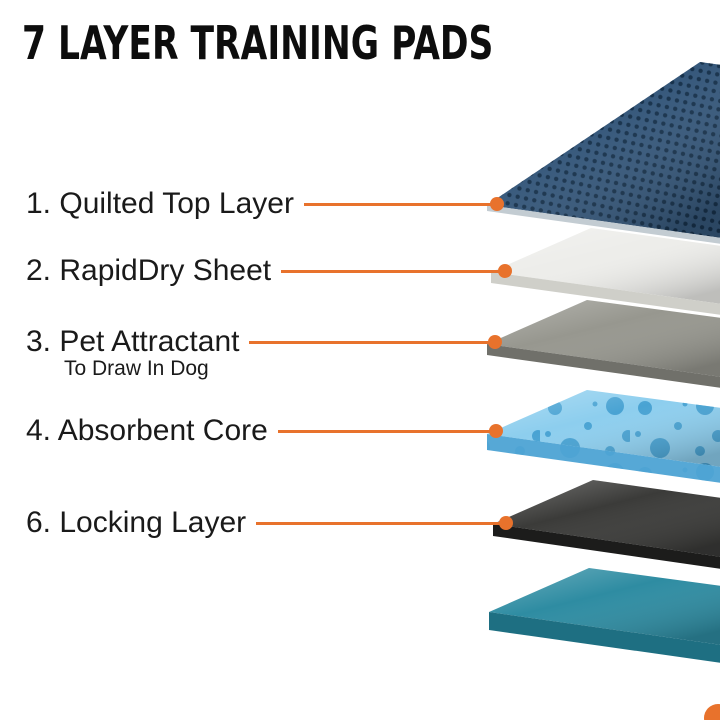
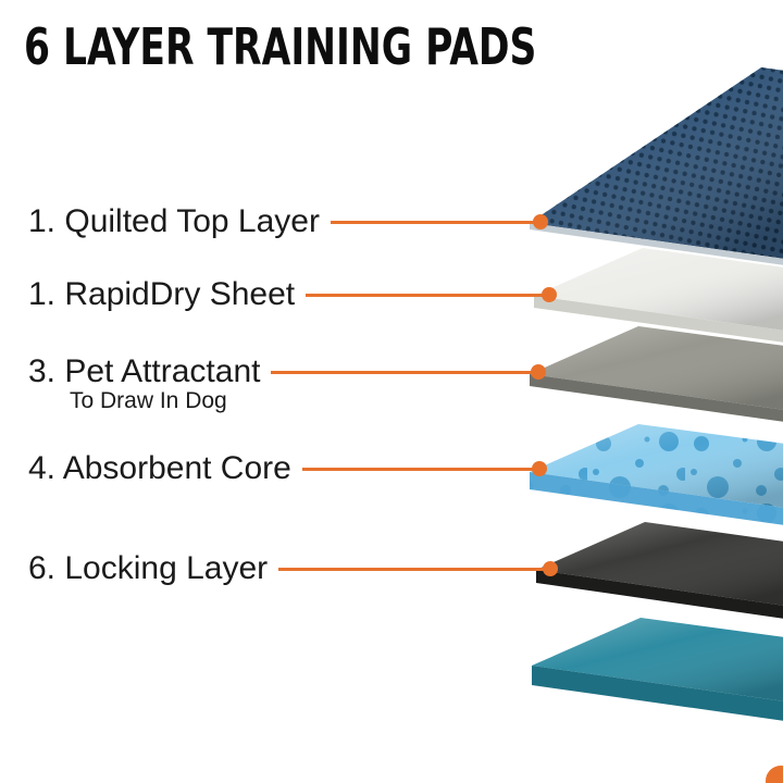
- 7 LAYER TRAINING PADS
+ 6 LAYER TRAINING PADS
  1. Quilted Top Layer
- 2. RapidDry Sheet
+ 1. RapidDry Sheet
  3. Pet Attractant
  To Draw In Dog
  4. Absorbent Core
  6. Locking Layer
